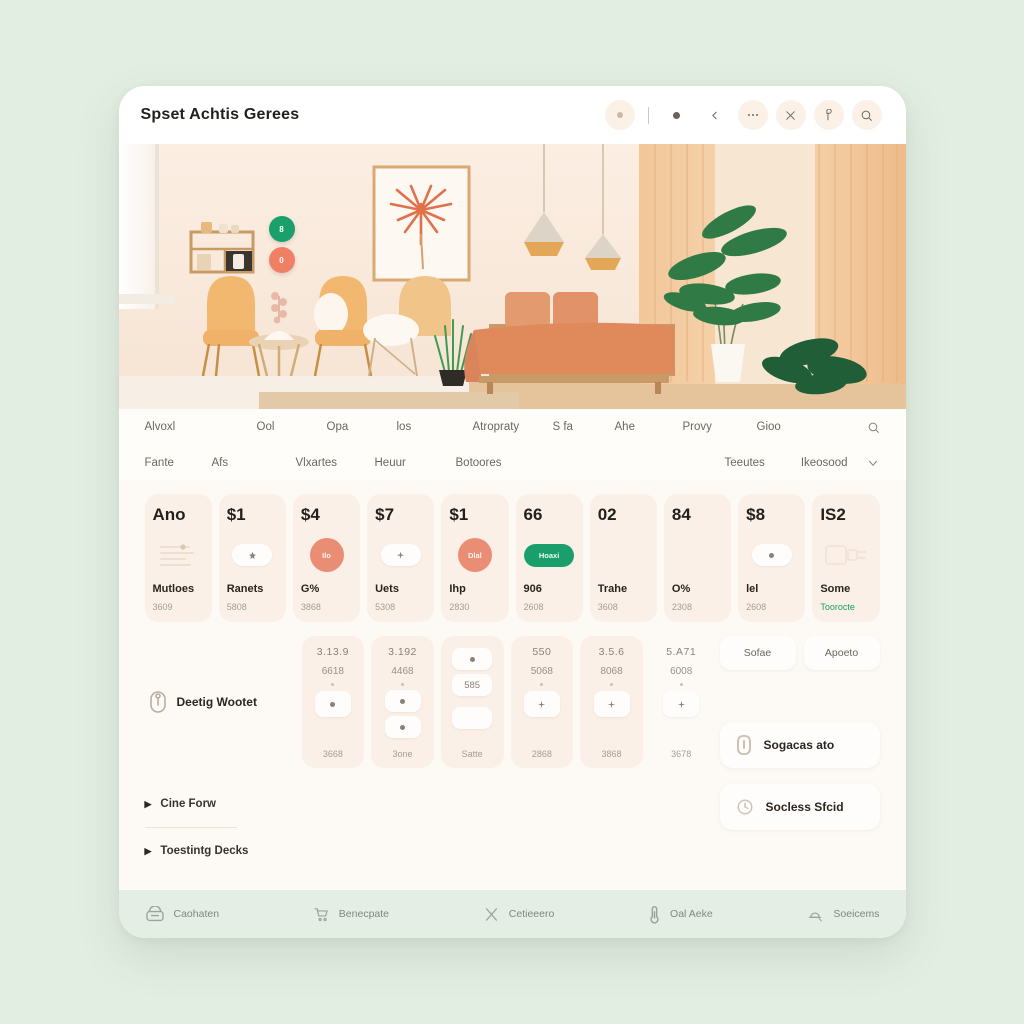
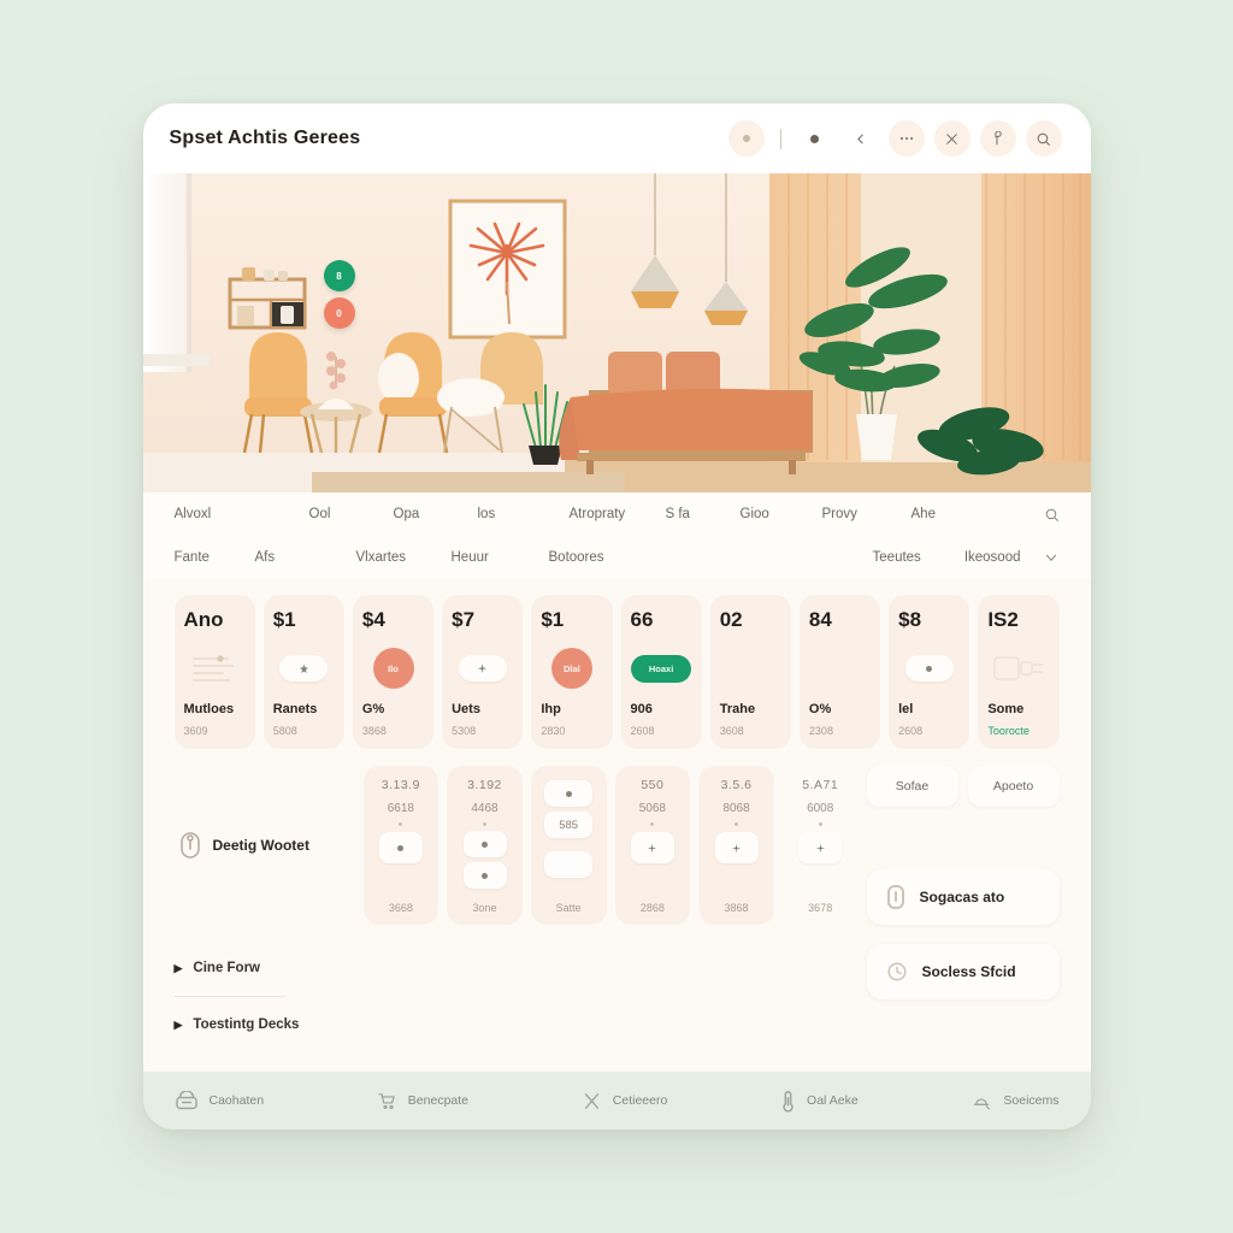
  Spset Achtis Gerees
  8
  0
  Alvoxl
  Ool
  Opa
  los
  Atropraty
  S fa
- Ahe
+ Gioo
  Provy
- Gioo
+ Ahe
  Fante
  Afs
  Vlxartes
  Heuur
  Botoores
  Teeutes
  Ikeosood
  Ano
  Mutloes
  3609
  $1
  Ranets
  5808
  $4
  Ilo
  G%
  3868
  $7
  Uets
  5308
  $1
  Dlal
  Ihp
  2830
  66
  Hoaxi
  906
  2608
  02
  Trahe
  3608
  84
  O%
  2308
  $8
  lel
  2608
  IS2
  Some
  Toorocte
  Deetig Wootet
  3.13.9
  6618
  3668
  3.192
  4468
  3one
  585
  Satte
  550
  5068
  2868
  3.5.6
  8068
  3868
  5.A71
  6008
  3678
  Sofae
  Apoeto
  Sogacas ato
  ▶
  Cine Forw
  ▶
  Toestintg Decks
  Socless Sfcid
  Caohaten
  Benecpate
  Cetieeero
  Oal Aeke
  Soeicems
